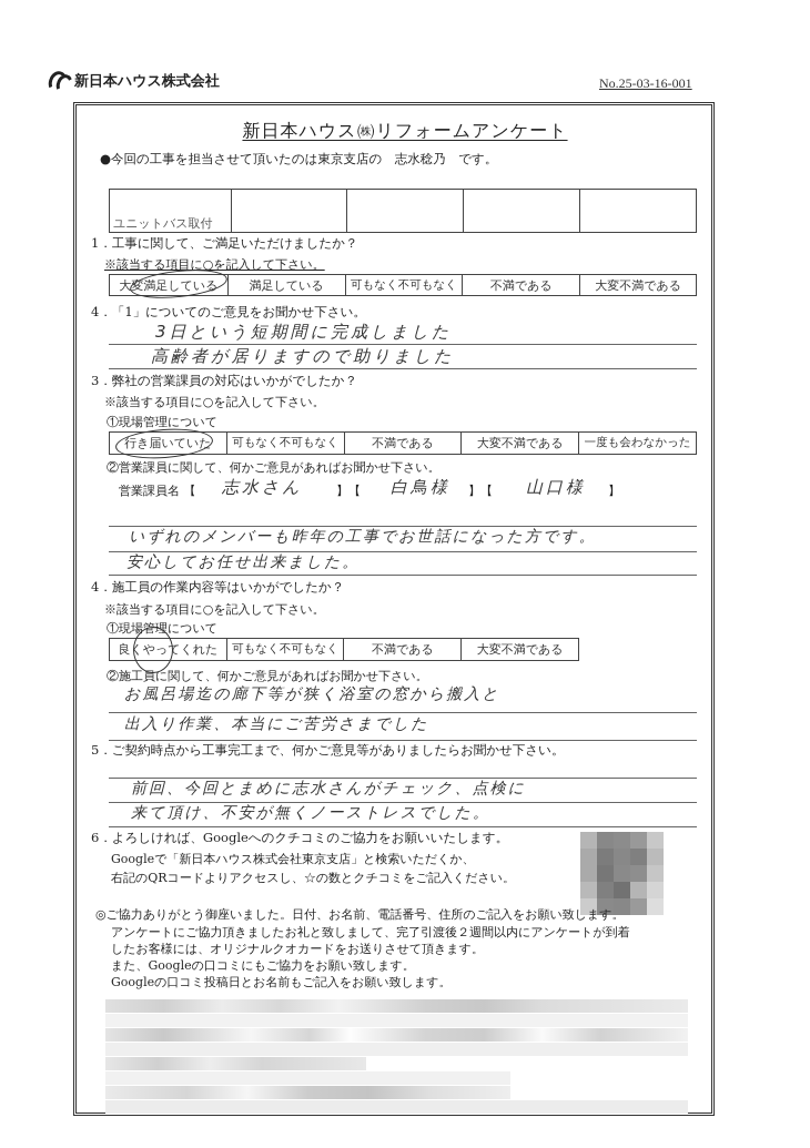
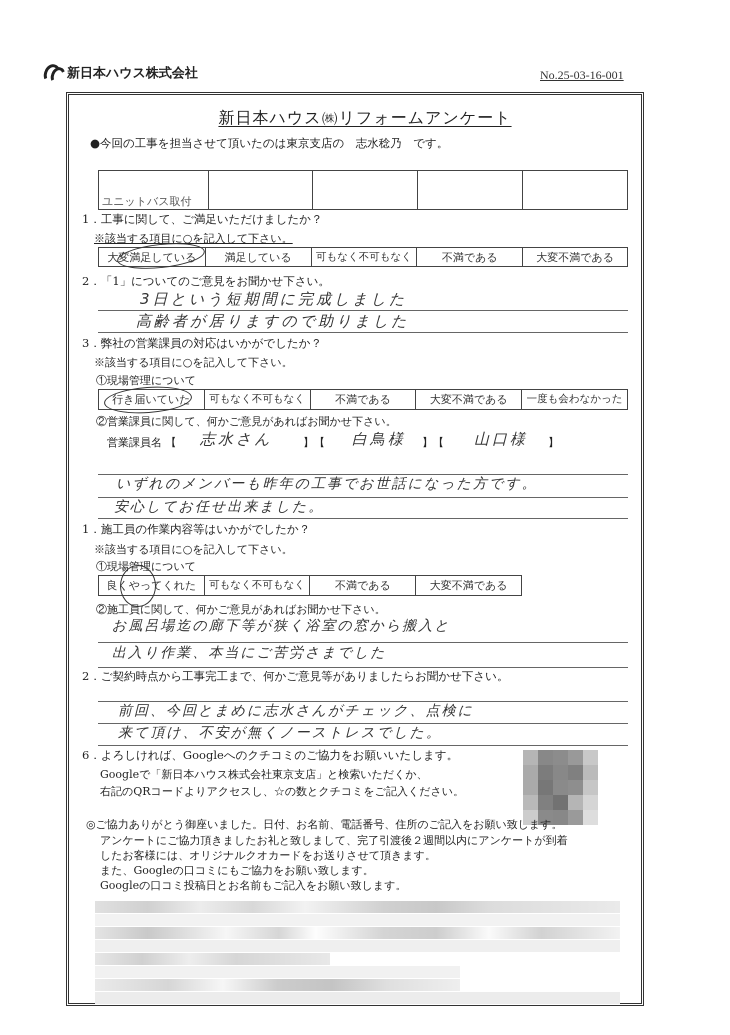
  新日本ハウス株式会社
  No.25-03-16-001
  新日本ハウス㈱リフォームアンケート
  ●今回の工事を担当させて頂いたのは東京支店の 志水稔乃 です。
  ユニットバス取付
  1．工事に関して、ご満足いただけましたか？
  ※該当する項目に○を記入して下さい。
  大変満足している	満足している	可もなく不可もなく	不満である	大変不満である
- 4．「1」についてのご意見をお聞かせ下さい。
+ 2．「1」についてのご意見をお聞かせ下さい。
  3日という短期間に完成しました
  高齢者が居りますので助りました
  3．弊社の営業課員の対応はいかがでしたか？
  ※該当する項目に○を記入して下さい。
  ①現場管理について
  行き届いていた	可もなく不可もなく	不満である	大変不満である	一度も会わなかった
  ②営業課員に関して、何かご意見があればお聞かせ下さい。
  営業課員名 【
  志水さん
  】【
  白鳥様
  】【
  山口様
  】
  いずれのメンバーも昨年の工事でお世話になった方です。
  安心してお任せ出来ました。
- 4．施工員の作業内容等はいかがでしたか？
+ 1．施工員の作業内容等はいかがでしたか？
  ※該当する項目に○を記入して下さい。
  ①現場管理について
  良くやってくれた	可もなく不可もなく	不満である	大変不満である
  ②施工員に関して、何かご意見があればお聞かせ下さい。
  お風呂場迄の廊下等が狭く浴室の窓から搬入と
  出入り作業、本当にご苦労さまでした
- 5．ご契約時点から工事完工まで、何かご意見等がありましたらお聞かせ下さい。
+ 2．ご契約時点から工事完工まで、何かご意見等がありましたらお聞かせ下さい。
  前回、今回とまめに志水さんがチェック、点検に
  来て頂け、不安が無くノーストレスでした。
  6．よろしければ、Googleへのクチコミのご協力をお願いいたします。
  Googleで「新日本ハウス株式会社東京支店」と検索いただくか、
  右記のQRコードよりアクセスし、☆の数とクチコミをご記入ください。
  ◎ご協力ありがとう御座いました。日付、お名前、電話番号、住所のご記入をお願い致します。
  アンケートにご協力頂きましたお礼と致しまして、完了引渡後２週間以内にアンケートが到着
  したお客様には、オリジナルクオカードをお送りさせて頂きます。
  また、Googleの口コミにもご協力をお願い致します。
  Googleの口コミ投稿日とお名前もご記入をお願い致します。
